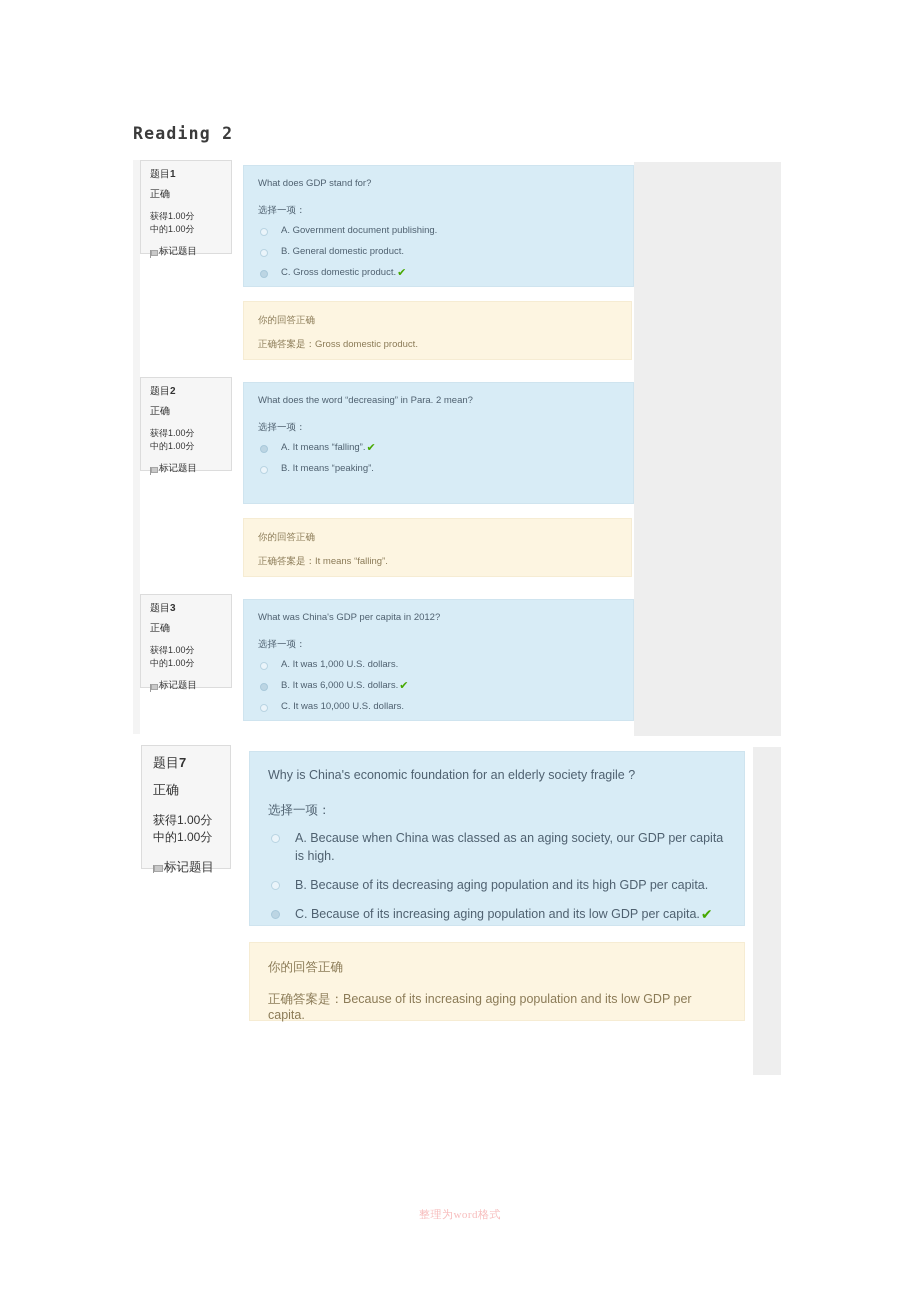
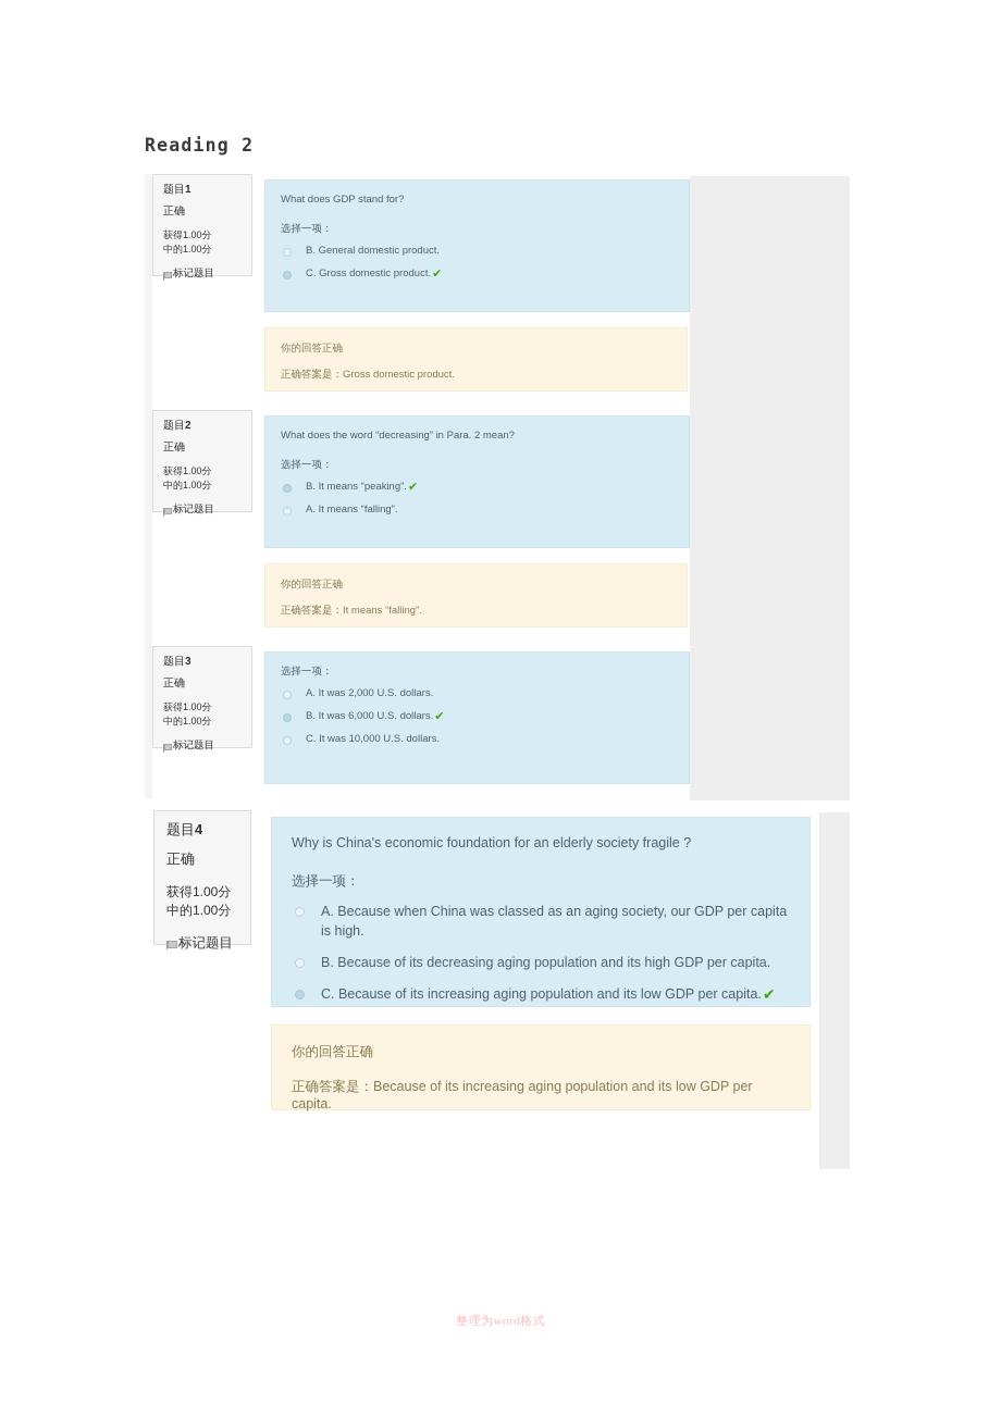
  Reading 2
  题目1
  正确
  获得1.00分
  中的1.00分
  标记题目
  What does GDP stand for?
  选择一项：
- A. Government document publishing.
  B. General domestic product.
  C. Gross domestic product.
  ✔
  你的回答正确
  正确答案是：Gross domestic product.
  题目2
  正确
  获得1.00分
  中的1.00分
  标记题目
  What does the word “decreasing” in Para. 2 mean?
  选择一项：
- A. It means “falling”.
+ B. It means “peaking”.
  ✔
- B. It means “peaking”.
+ A. It means “falling”.
  你的回答正确
  正确答案是：It means “falling”.
  题目3
  正确
  获得1.00分
  中的1.00分
  标记题目
- What was China's GDP per capita in 2012?
  选择一项：
- A. It was 1,000 U.S. dollars.
+ A. It was 2,000 U.S. dollars.
  B. It was 6,000 U.S. dollars.
  ✔
  C. It was 10,000 U.S. dollars.
- 题目7
+ 题目4
  正确
  获得1.00分
  中的1.00分
  标记题目
  Why is China's economic foundation for an elderly society fragile ?
  选择一项：
  A. Because when China was classed as an aging society, our GDP per capita is high.
  B. Because of its decreasing aging population and its high GDP per capita.
  C. Because of its increasing aging population and its low GDP per capita.
  ✔
  你的回答正确
  正确答案是：Because of its increasing aging population and its low GDP per capita.
  整理为word格式
